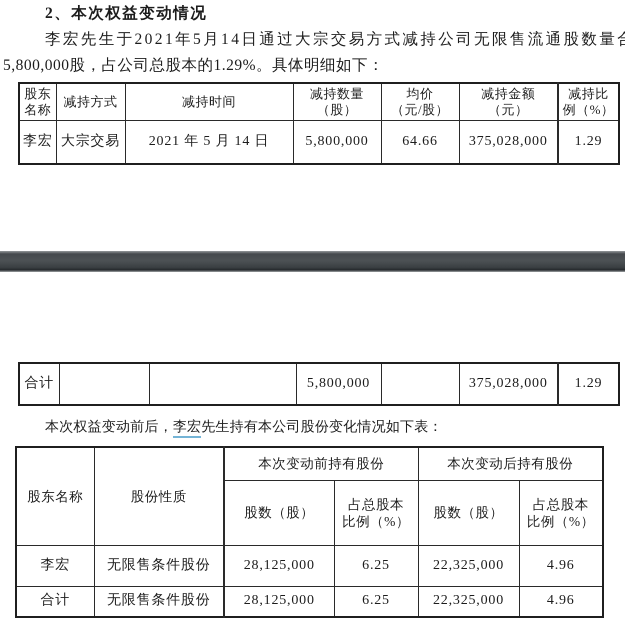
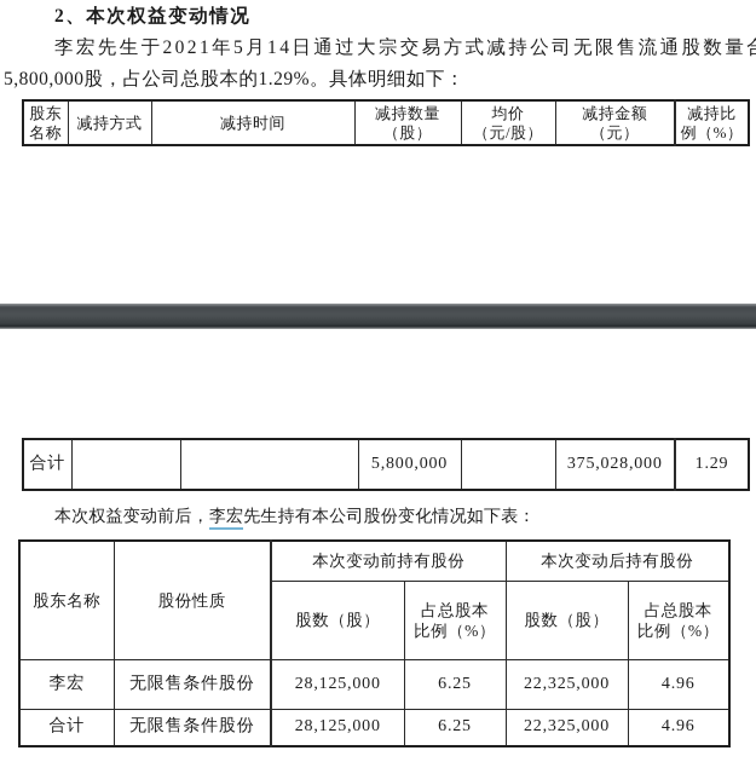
  2、本次权益变动情况
  李宏先生于2021年5月14日通过大宗交易方式减持公司无限售流通股数量
  5,800,000股，占公司总股本的1.29%。具体明细如下：
  股东 名称	减持方式	减持时间	减持数量 （股）	均价 （元/股）	减持金额 （元）	减持比 例（%）
- 李宏	大宗交易	2021 年 5 月 14 日	5,800,000	64.66	375,028,000	1.29
  合计			5,800,000		375,028,000	1.29
  本次权益变动前后，李宏先生持有本公司股份变化情况如下表：
  股东名称	股份性质	本次变动前持有股份	本次变动后持有股份
  股数（股）	占总股本 比例（%）	股数（股）	占总股本 比例（%）
  李宏	无限售条件股份	28,125,000	6.25	22,325,000	4.96
  合计	无限售条件股份	28,125,000	6.25	22,325,000	4.96
